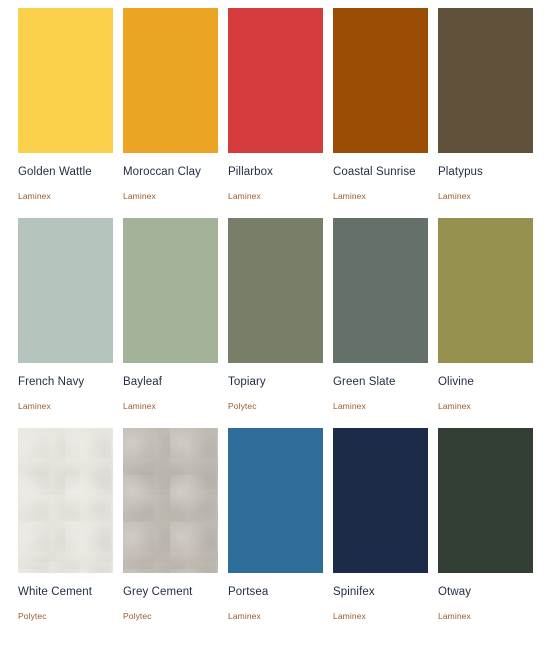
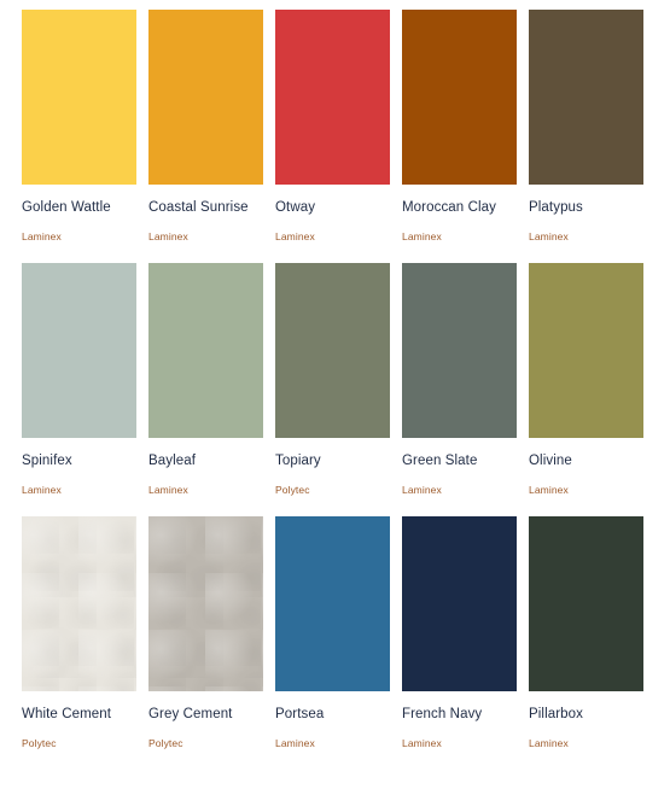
  Golden Wattle
  Laminex
- Moroccan Clay
+ Coastal Sunrise
  Laminex
- Pillarbox
+ Otway
  Laminex
- Coastal Sunrise
+ Moroccan Clay
  Laminex
  Platypus
  Laminex
- French Navy
+ Spinifex
  Laminex
  Bayleaf
  Laminex
  Topiary
  Polytec
  Green Slate
  Laminex
  Olivine
  Laminex
  White Cement
  Polytec
  Grey Cement
  Polytec
  Portsea
  Laminex
- Spinifex
+ French Navy
  Laminex
- Otway
+ Pillarbox
  Laminex
